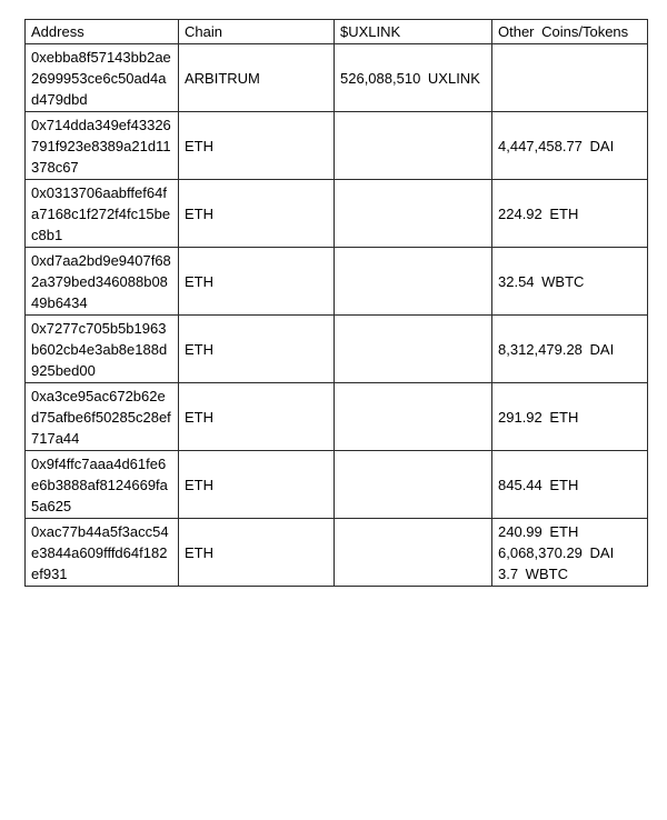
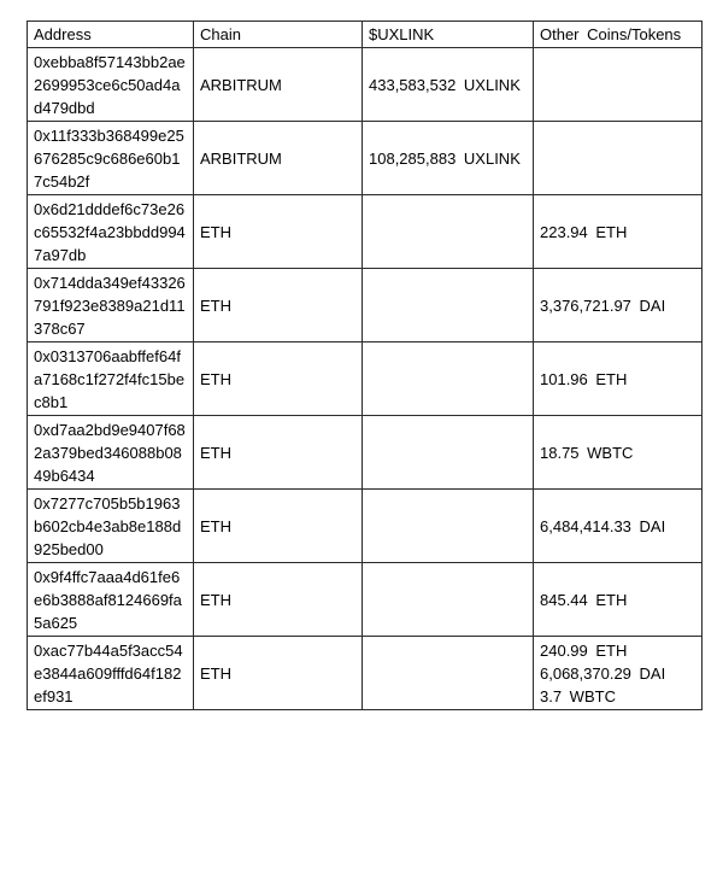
  Address	Chain	$UXLINK	Other Coins/Tokens
- 0xebba8f57143bb2ae2699953ce6c50ad4ad479dbd	ARBITRUM	526,088,510 UXLINK
+ 0xebba8f57143bb2ae2699953ce6c50ad4ad479dbd	ARBITRUM	433,583,532 UXLINK
+ 0x11f333b368499e25676285c9c686e60b17c54b2f	ARBITRUM	108,285,883 UXLINK
+ 0x6d21dddef6c73e26c65532f4a23bbdd9947a97db	ETH		223.94 ETH
- 0x714dda349ef43326791f923e8389a21d11378c67	ETH		4,447,458.77 DAI
+ 0x714dda349ef43326791f923e8389a21d11378c67	ETH		3,376,721.97 DAI
- 0x0313706aabffef64fa7168c1f272f4fc15bec8b1	ETH		224.92 ETH
+ 0x0313706aabffef64fa7168c1f272f4fc15bec8b1	ETH		101.96 ETH
- 0xd7aa2bd9e9407f682a379bed346088b0849b6434	ETH		32.54 WBTC
+ 0xd7aa2bd9e9407f682a379bed346088b0849b6434	ETH		18.75 WBTC
- 0x7277c705b5b1963b602cb4e3ab8e188d925bed00	ETH		8,312,479.28 DAI
+ 0x7277c705b5b1963b602cb4e3ab8e188d925bed00	ETH		6,484,414.33 DAI
- 0xa3ce95ac672b62ed75afbe6f50285c28ef717a44	ETH		291.92 ETH
  0x9f4ffc7aaa4d61fe6e6b3888af8124669fa5a625	ETH		845.44 ETH
  0xac77b44a5f3acc54e3844a609fffd64f182ef931	ETH		240.99 ETH 6,068,370.29 DAI 3.7 WBTC
